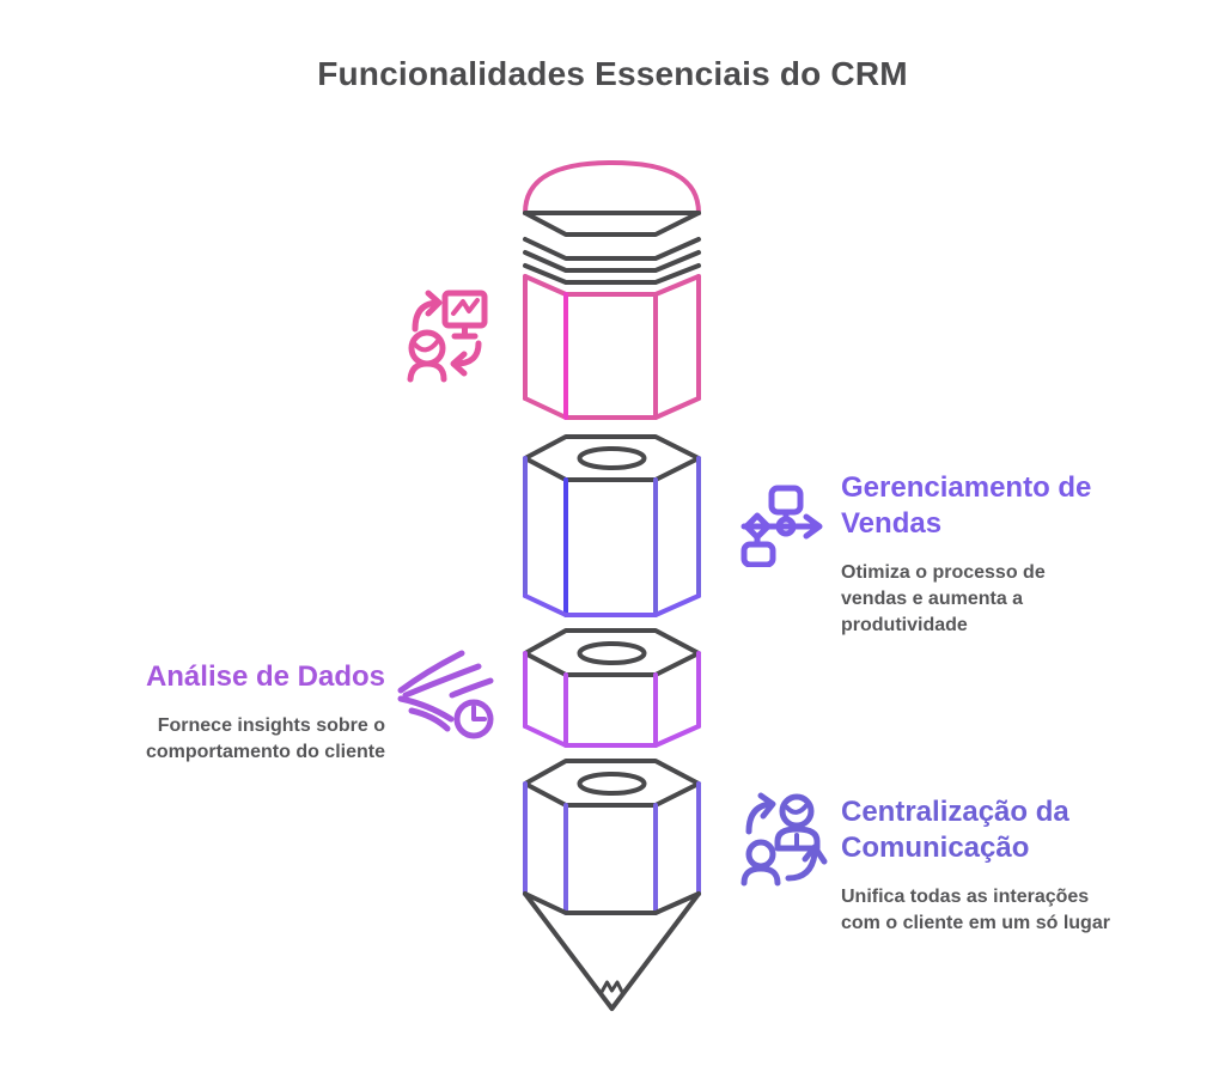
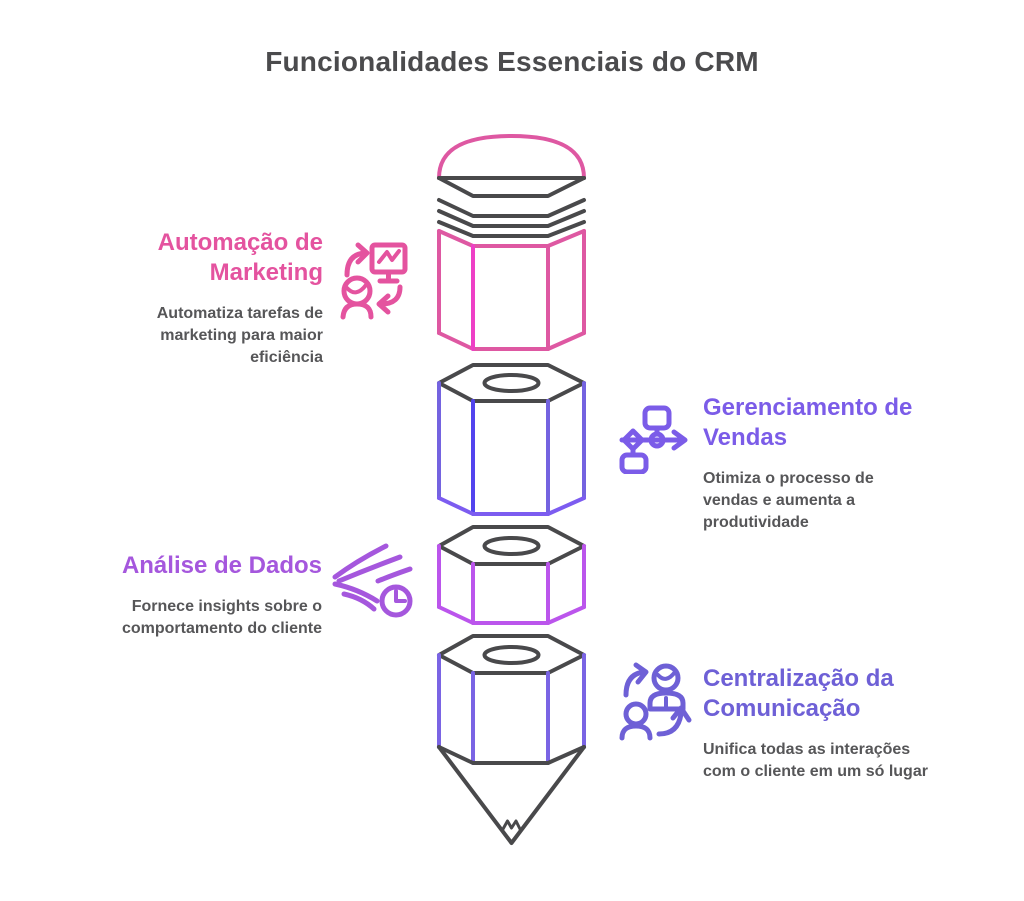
  Funcionalidades Essenciais do CRM
+ Automação de
+ Marketing
+ Automatiza tarefas de
+ marketing para maior
+ eficiência
  Gerenciamento de
  Vendas
  Otimiza o processo de
  vendas e aumenta a
  produtividade
  Análise de Dados
  Fornece insights sobre o
  comportamento do cliente
  Centralização da
  Comunicação
  Unifica todas as interações
  com o cliente em um só lugar
